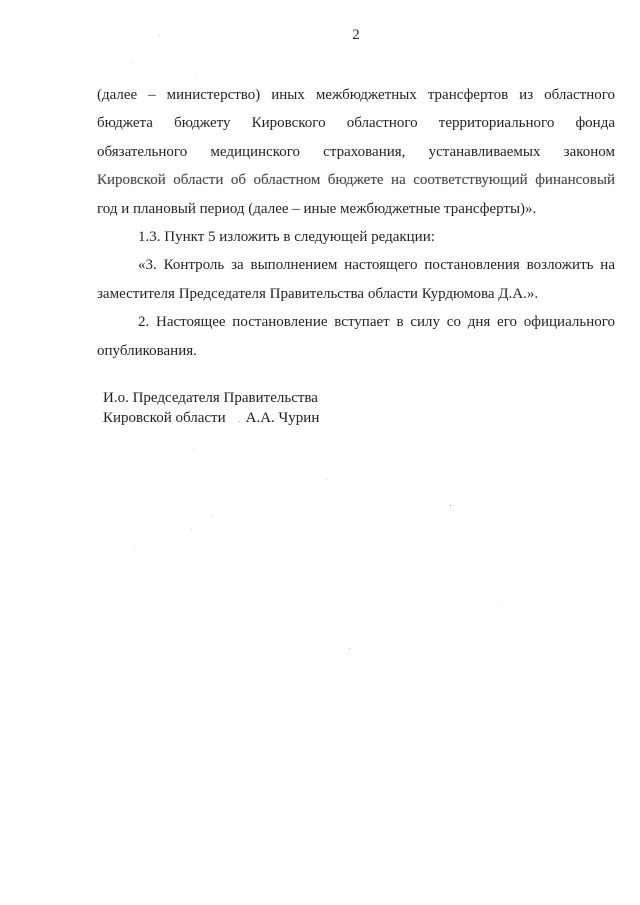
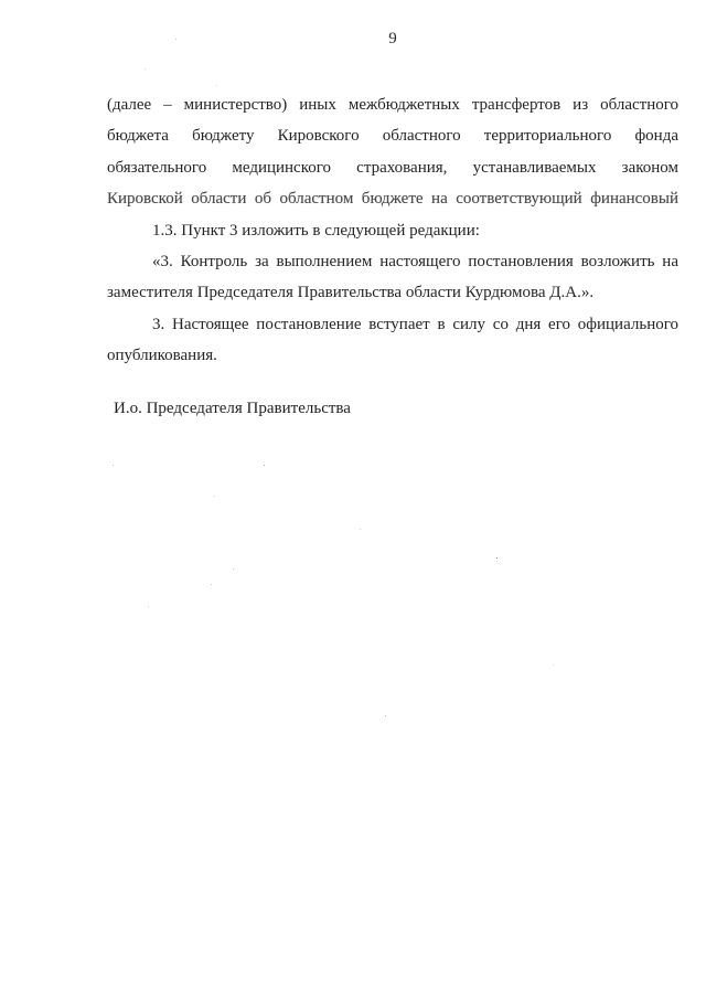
- 2
+ 9
  (далее – министерство) иных межбюджетных трансфертов из областного
  бюджета бюджету Кировского областного территориального фонда
  обязательного медицинского страхования, устанавливаемых законом
  Кировской области об областном бюджете на соответствующий финансовый
- год и плановый период (далее – иные межбюджетные трансферты)».
- 1.3. Пункт 5 изложить в следующей редакции:
+ 1.3. Пункт 3 изложить в следующей редакции:
  «3. Контроль за выполнением настоящего постановления возложить на
  заместителя Председателя Правительства области Курдюмова Д.А.».
- 2. Настоящее постановление вступает в силу со дня его официального
+ 3. Настоящее постановление вступает в силу со дня его официального
  опубликования.
  И.о. Председателя Правительства
- Кировской области А.А. Чурин
